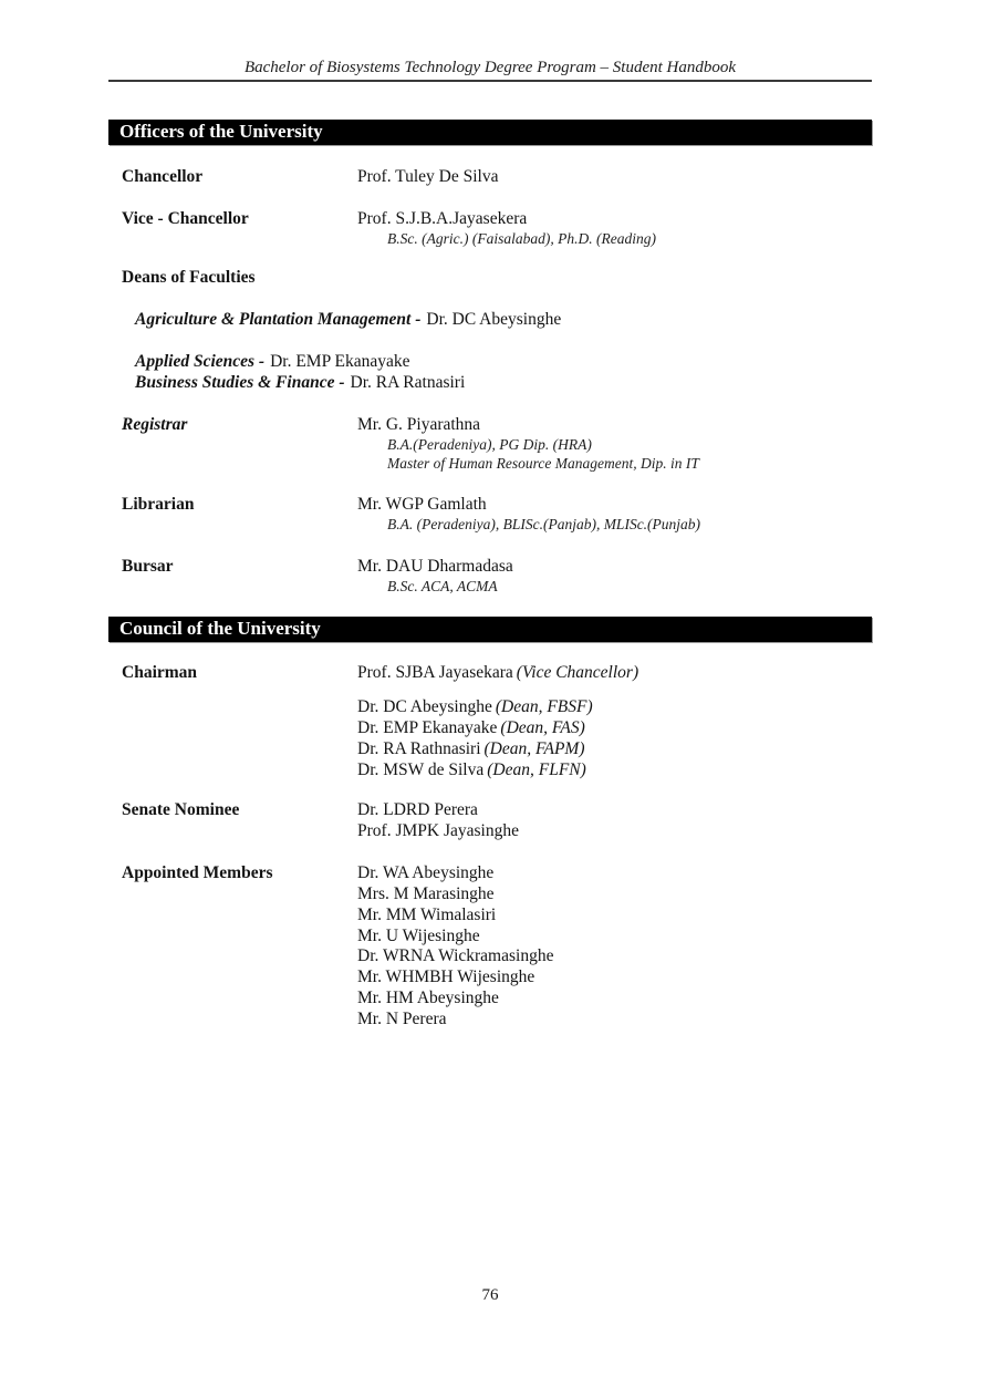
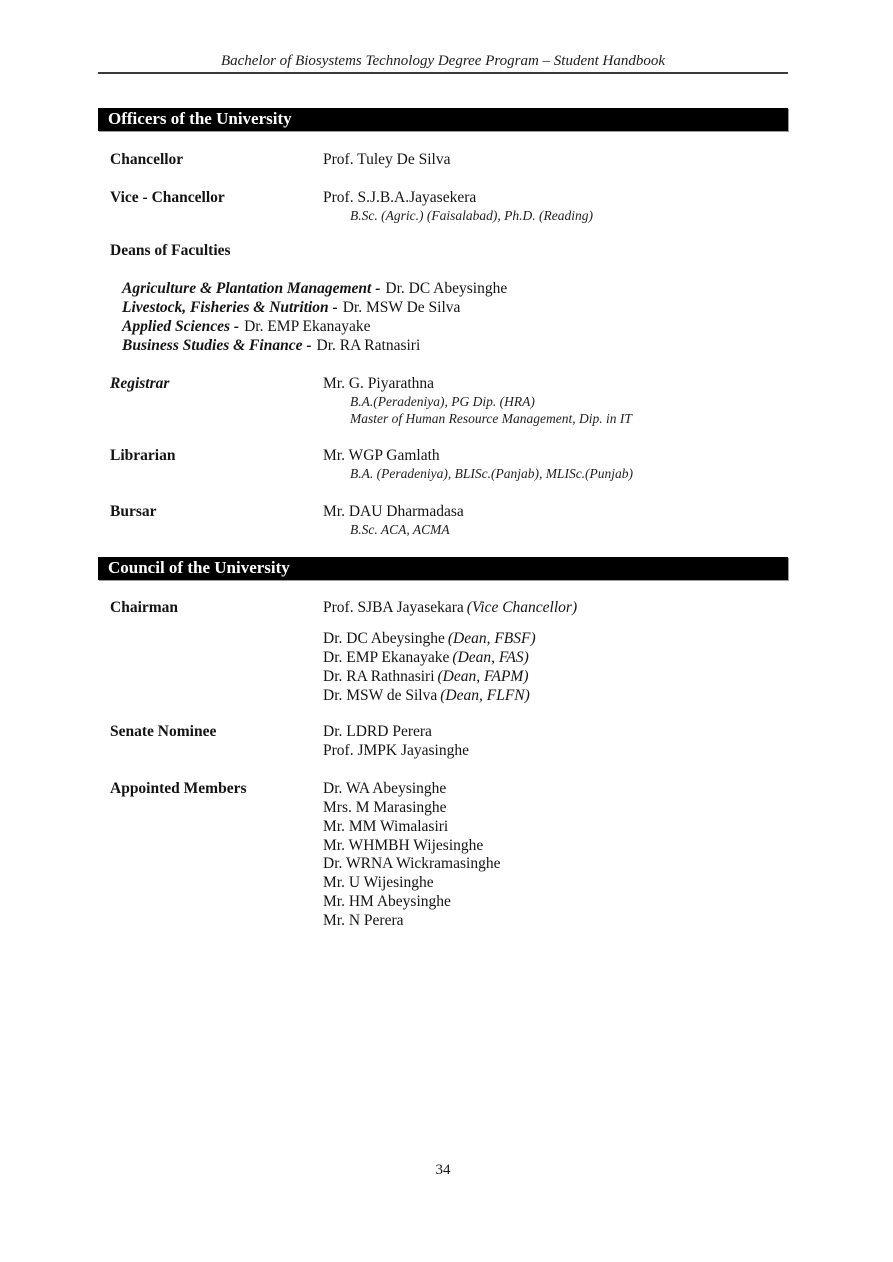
  Bachelor of Biosystems Technology Degree Program – Student Handbook
  Officers of the University
  Chancellor
  Prof. Tuley De Silva
  Vice - Chancellor
  Prof. S.J.B.A.Jayasekera
  B.Sc. (Agric.) (Faisalabad), Ph.D. (Reading)
  Deans of Faculties
  Agriculture & Plantation Management - Dr. DC Abeysinghe
+ Livestock, Fisheries & Nutrition - Dr. MSW De Silva
  Applied Sciences - Dr. EMP Ekanayake
  Business Studies & Finance - Dr. RA Ratnasiri
  Registrar
  Mr. G. Piyarathna
  B.A.(Peradeniya), PG Dip. (HRA)
  Master of Human Resource Management, Dip. in IT
  Librarian
  Mr. WGP Gamlath
  B.A. (Peradeniya), BLISc.(Panjab), MLISc.(Punjab)
  Bursar
  Mr. DAU Dharmadasa
  B.Sc. ACA, ACMA
  Council of the University
  Chairman
  Prof. SJBA Jayasekara (Vice Chancellor)
  Dr. DC Abeysinghe (Dean, FBSF)
  Dr. EMP Ekanayake (Dean, FAS)
  Dr. RA Rathnasiri (Dean, FAPM)
  Dr. MSW de Silva (Dean, FLFN)
  Senate Nominee
  Dr. LDRD Perera
  Prof. JMPK Jayasinghe
  Appointed Members
  Dr. WA Abeysinghe
  Mrs. M Marasinghe
  Mr. MM Wimalasiri
- Mr. U Wijesinghe
+ Mr. WHMBH Wijesinghe
  Dr. WRNA Wickramasinghe
- Mr. WHMBH Wijesinghe
+ Mr. U Wijesinghe
  Mr. HM Abeysinghe
  Mr. N Perera
- 76
+ 34
